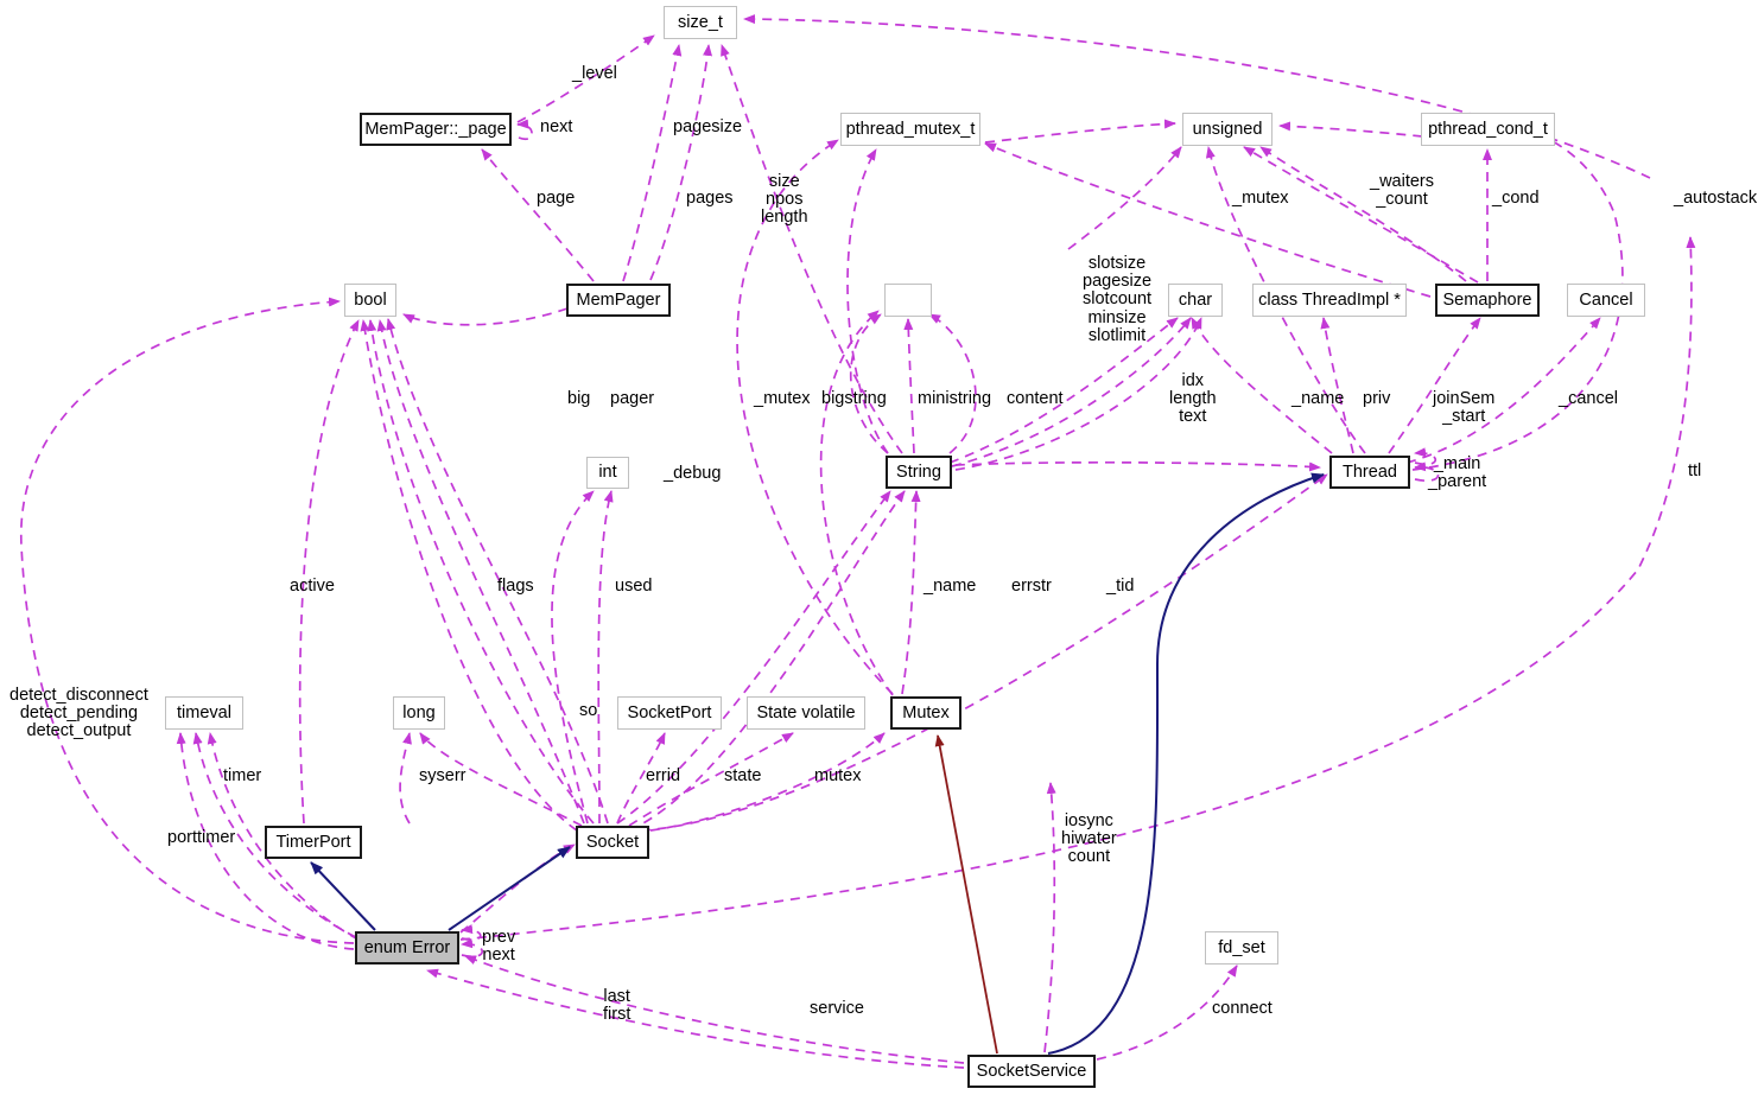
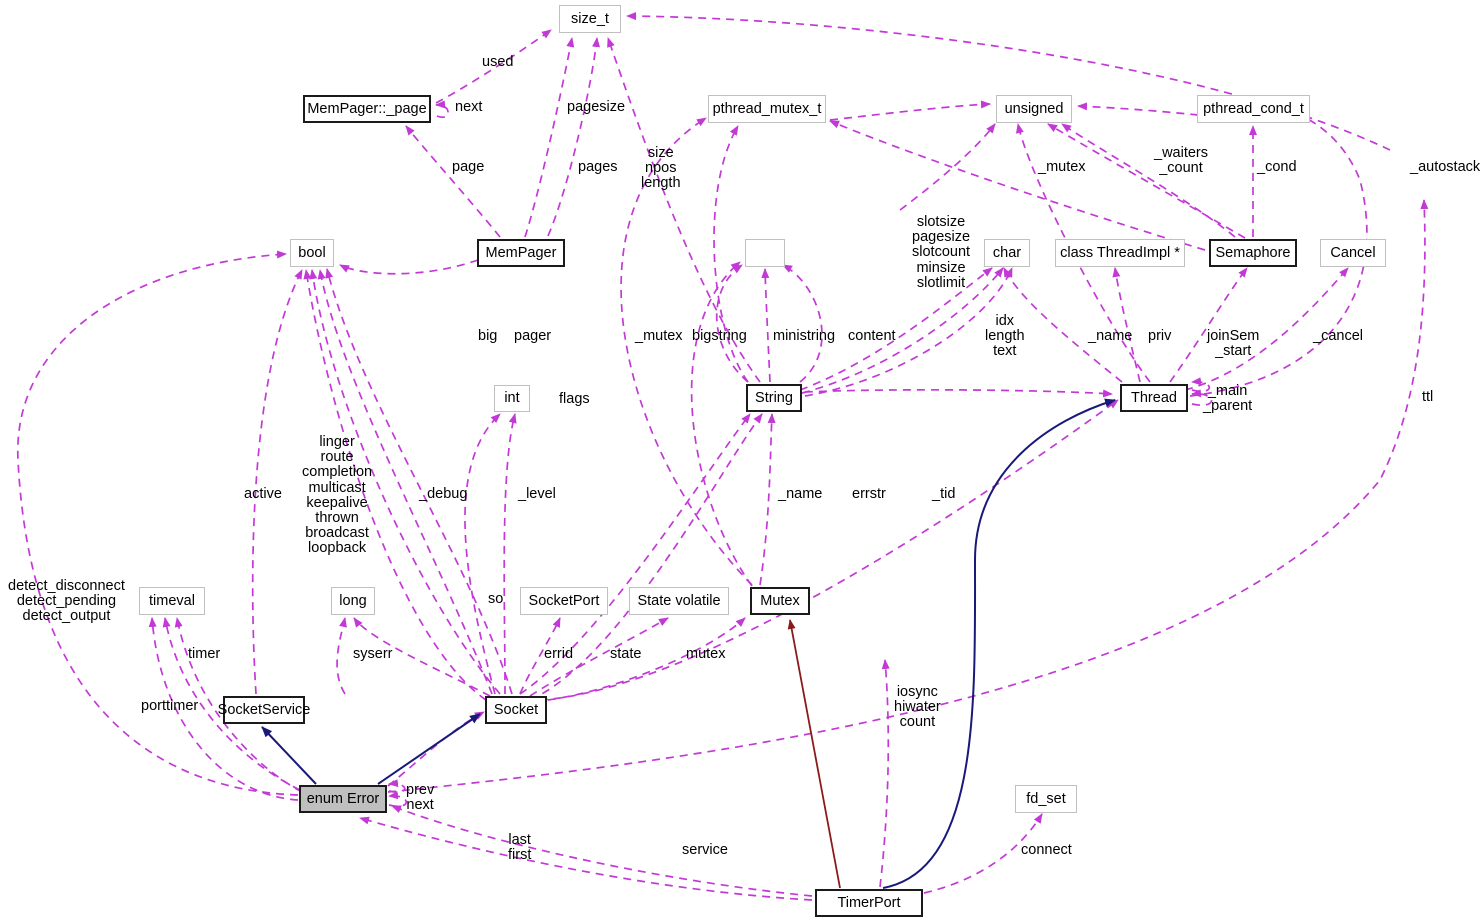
  size_t
  MemPager::_page
  pthread_mutex_t
  unsigned
  pthread_cond_t
  bool
  MemPager
  char
  class ThreadImpl *
  Semaphore
  Cancel
  int
  String
  Thread
  timeval
  long
  SocketPort
  State volatile
  Mutex
- TimerPort
+ SocketService
  Socket
  enum Error
  fd_set
- SocketService
+ TimerPort
- _level
+ used
  next
  pagesize
  page
  pages
  size
  npos
  length
  _mutex
  _waiters
  _count
  _cond
  _autostack
  slotsize
  pagesize
  slotcount
  minsize
  slotlimit
  big
  pager
  _mutex
  bigstring
  ministring
  content
  idx
  length
  text
  _name
  priv
  joinSem
  _start
  _cancel
- _debug
+ flags
  _main
  _parent
  ttl
+ linger
+ route
+ completion
+ multicast
+ keepalive
+ thrown
+ broadcast
+ loopback
  active
- flags
+ _debug
- used
+ _level
  _name
  errstr
  _tid
  detect_disconnect
  detect_pending
  detect_output
  timer
  syserr
  so
  errid
  state
  mutex
  iosync
  hiwater
  count
  porttimer
  prev
  next
  last
  first
  service
  connect
